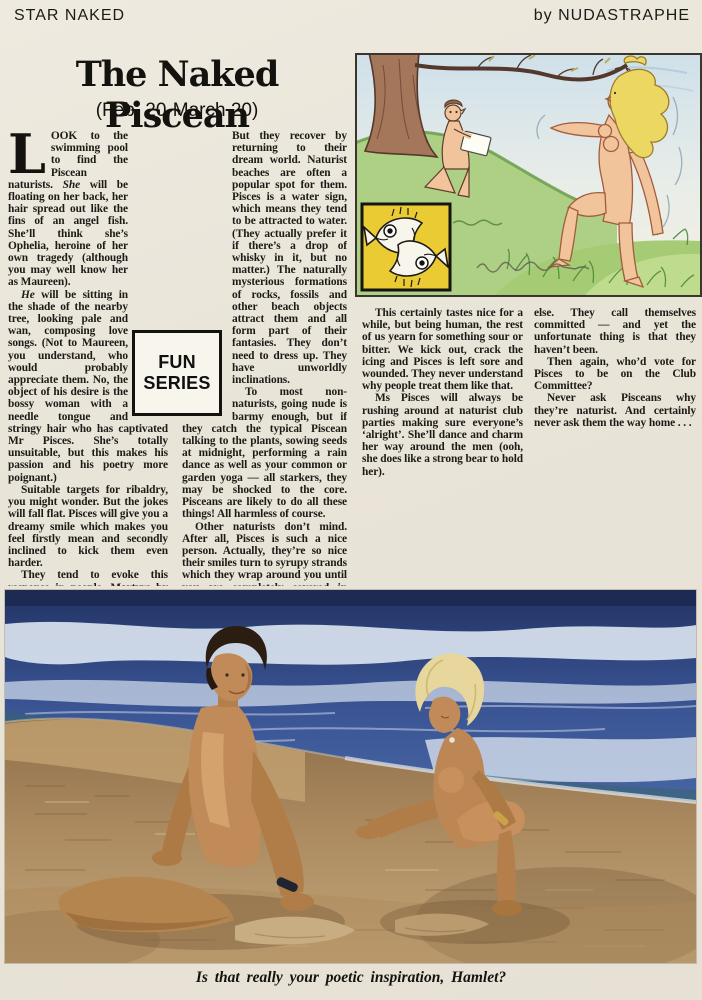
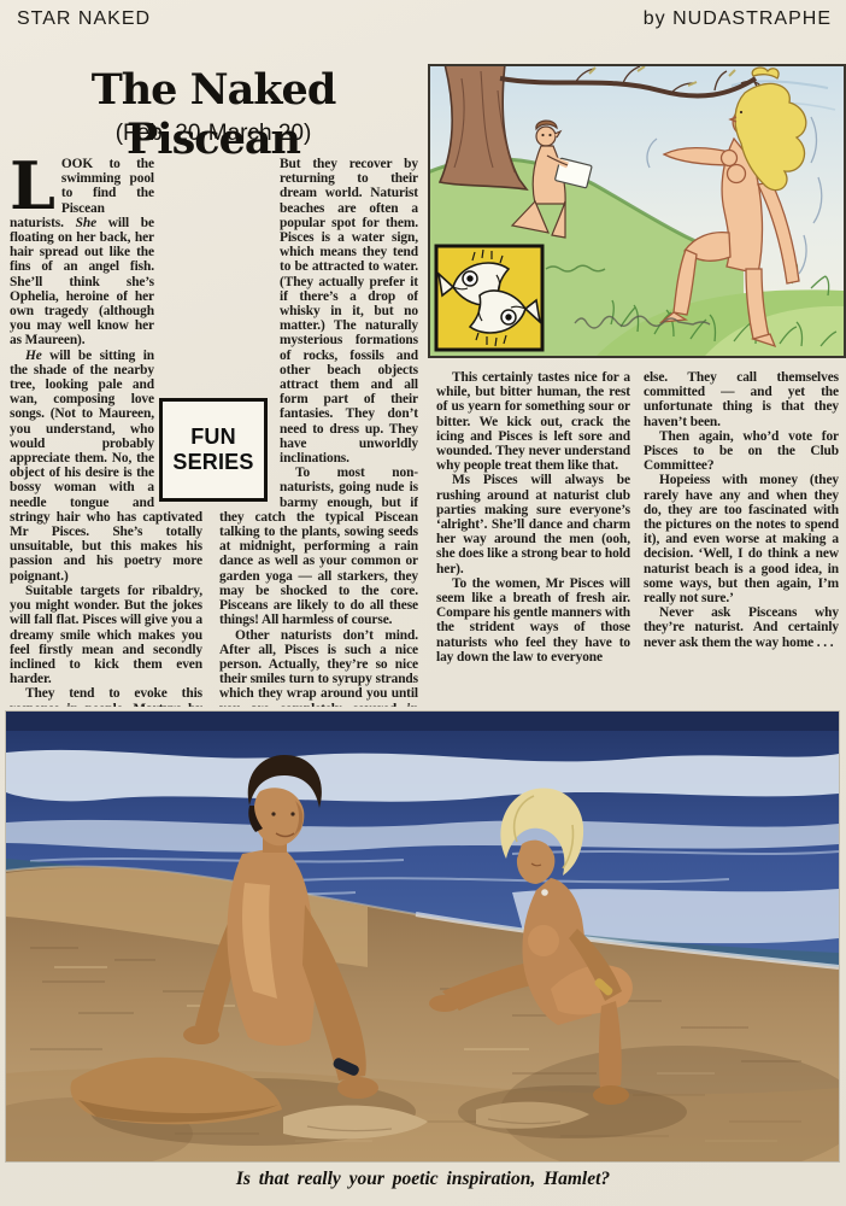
  STAR NAKED
  by NUDASTRAPHE
  The Naked Piscean
  (Feb. 20-March 20)
  L
  OOK to the swimming pool to find the Piscean naturists. She will be floating on her back, her hair spread out like the fins of an angel fish. She’ll think she’s Ophelia, heroine of her own tragedy (although you may well know her as Maureen).
  He will be sitting in the shade of the nearby tree, looking pale and wan, composing love songs. (Not to Maureen, you understand, who would probably appreciate them. No, the object of his desire is the bossy woman with a needle tongue and stringy hair who has captivated Mr Pisces. She’s totally unsuitable, but this makes his passion and his poetry more poignant.)
  Suitable targets for ribaldry, you might wonder. But the jokes will fall flat. Pisces will give you a dreamy smile which makes you feel firstly mean and secondly inclined to kick them even harder.
  But they recover by returning to their dream world. Naturist beaches are often a popular spot for them. Pisces is a water sign, which means they tend to be attracted to water. (They actually prefer it if there’s a drop of whisky in it, but no matter.) The naturally mysterious formations of rocks, fossils and other beach objects attract them and all form part of their fantasies. They don’t need to dress up. They have unworldly inclinations.
  To most non-naturists, going nude is barmy enough, but if they catch the typical Piscean talking to the plants, sowing seeds at midnight, performing a rain dance as well as your common or garden yoga — all starkers, they may be shocked to the core. Pisceans are likely to do all these things! All harmless of course.
  Other naturists don’t mind. After all, Pisces is such a nice person. Actually, they’re so nice their smiles turn to syrupy strands which they wrap around you until
- This certainly tastes nice for a while, but being human, the rest of us yearn for something sour or bitter. We kick out, crack the icing and Pisces is left sore and wounded. They never understand why people treat them like that.
+ This certainly tastes nice for a while, but bitter human, the rest of us yearn for something sour or bitter. We kick out, crack the icing and Pisces is left sore and wounded. They never understand why people treat them like that.
  Ms Pisces will always be rushing around at naturist club parties making sure everyone’s ‘alright’. She’ll dance and charm her way around the men (ooh, she does like a strong bear to hold her).
+ To the women, Mr Pisces will seem like a breath of fresh air. Compare his gentle manners with the strident ways of those naturists who feel they have to lay down the law to everyone
  else. They call themselves committed — and yet the unfortunate thing is that they haven’t been.
  Then again, who’d vote for Pisces to be on the Club Committee?
+ Hopeiess with money (they rarely have any and when they do, they are too fascinated with the pictures on the notes to spend it), and even worse at making a decision. ‘Well, I do think a new naturist beach is a good idea, in some ways, but then again, I’m really not sure.’
  Never ask Pisceans why they’re naturist. And certainly never ask them the way home . . .
  FUN
  SERIES
  Is that really your poetic inspiration, Hamlet?
